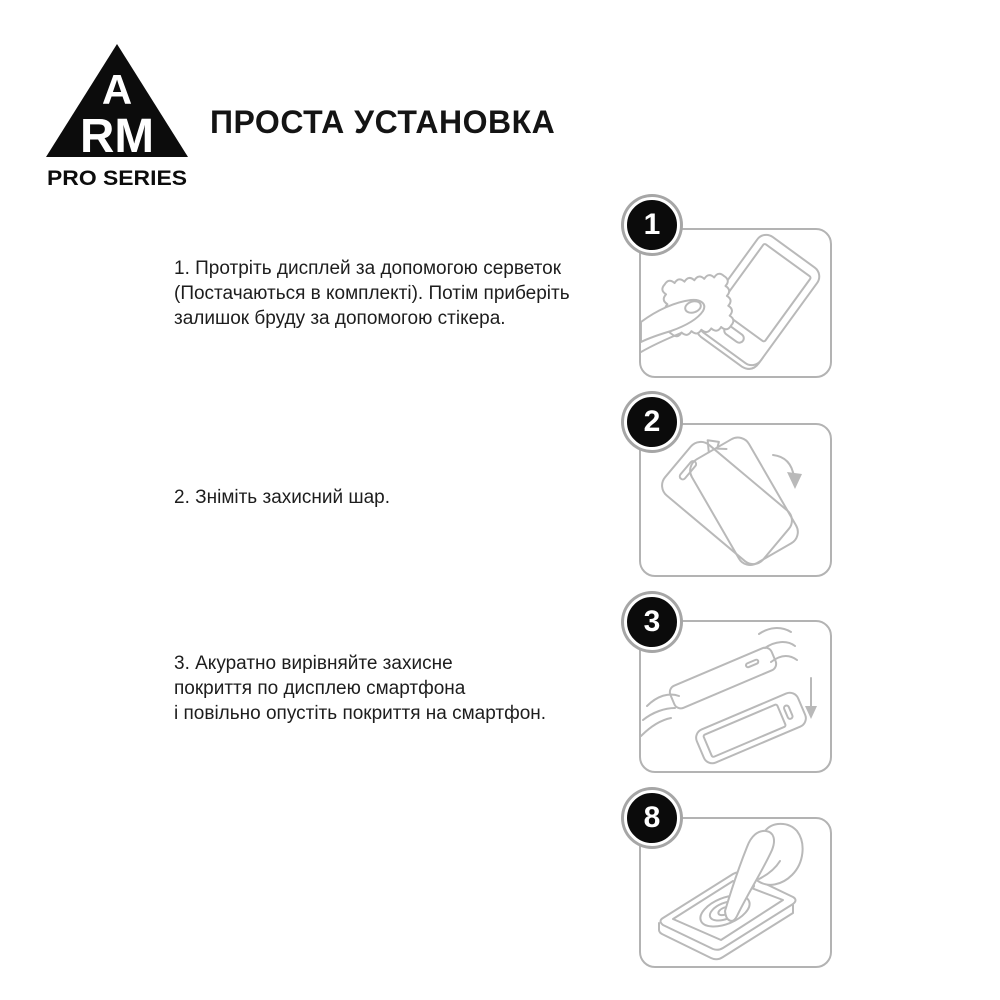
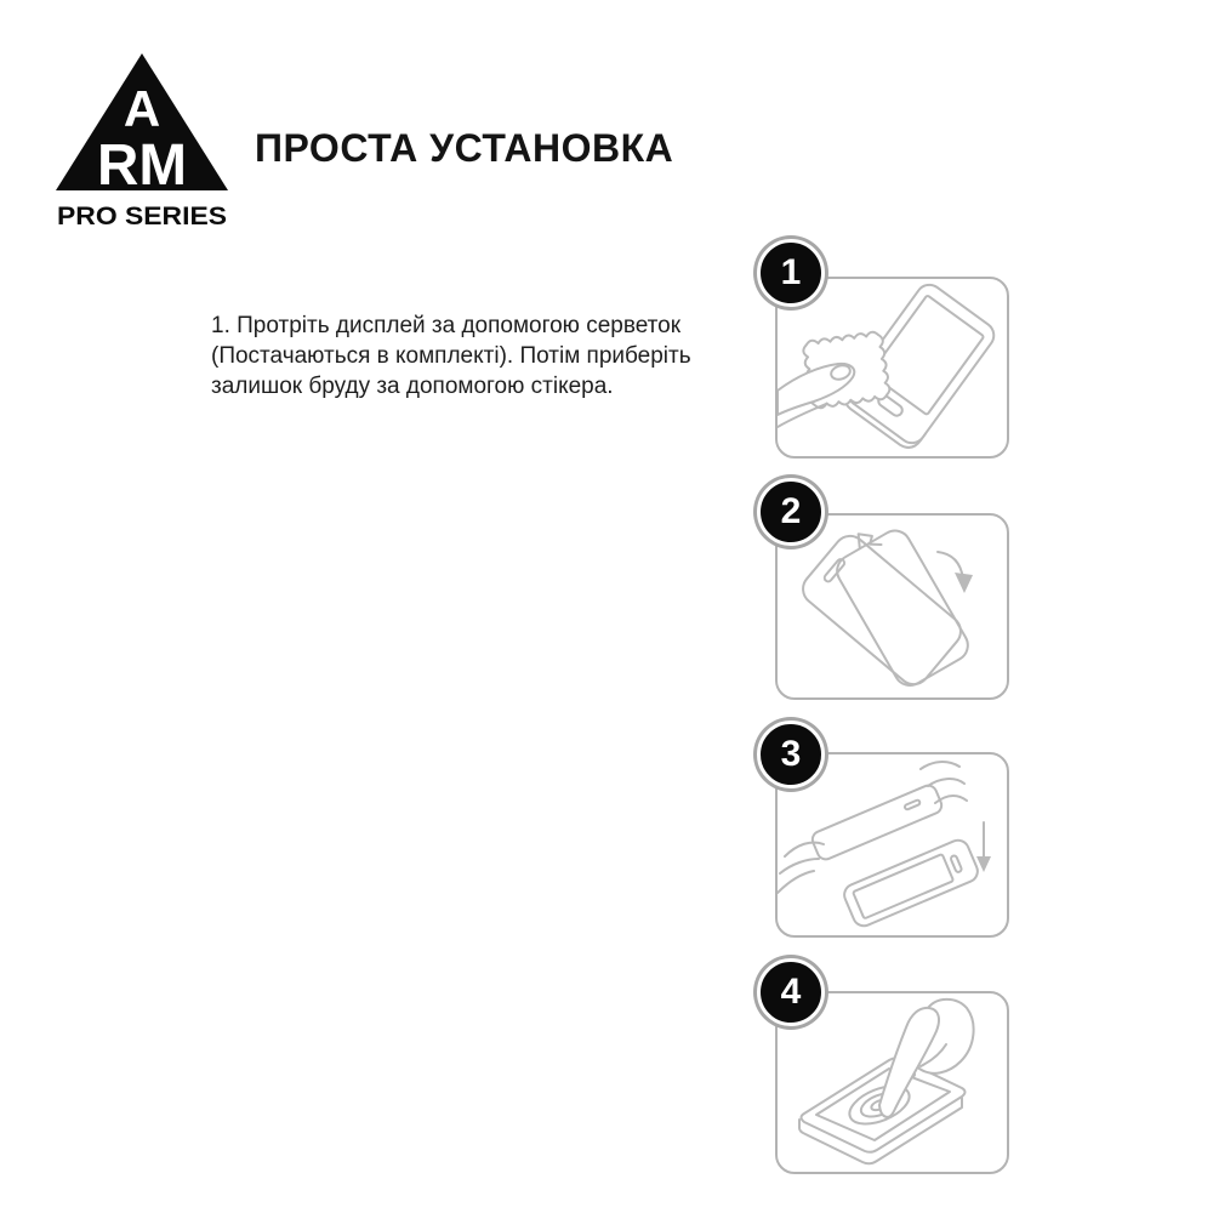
  A
  RM
  PRO SERIES
  ПРОСТА УСТАНОВКА
  1. Протріть дисплей за допомогою серветок
  (Постачаються в комплекті). Потім приберіть
  залишок бруду за допомогою стікера.
- 2. Зніміть захисний шар.
- 3. Акуратно вирівняйте захисне
- покриття по дисплею смартфона
- і повільно опустіть покриття на смартфон.
  1
  2
  3
- 8
+ 4
